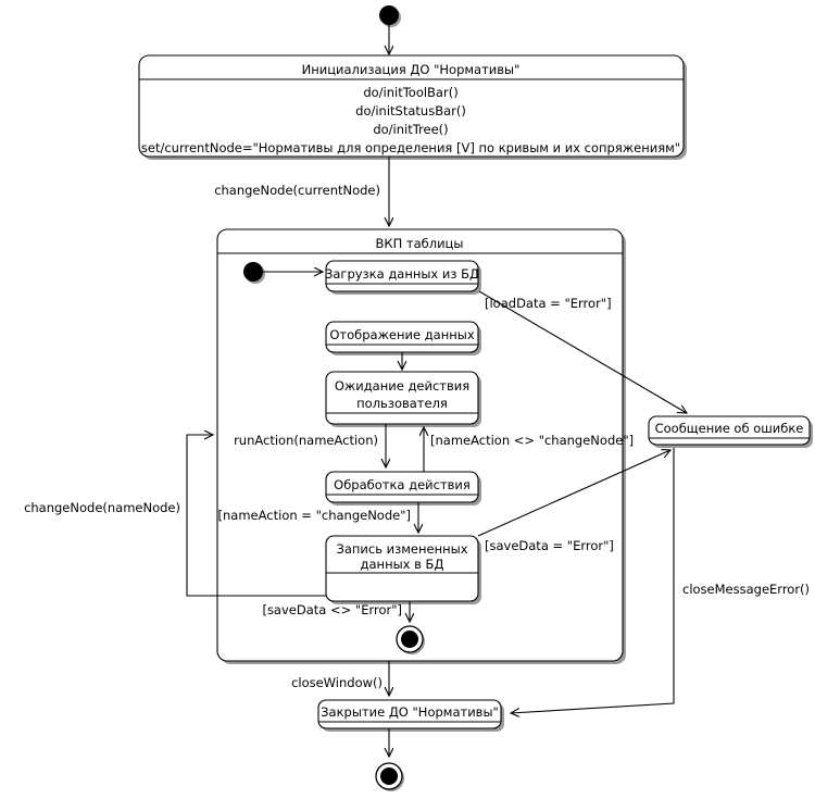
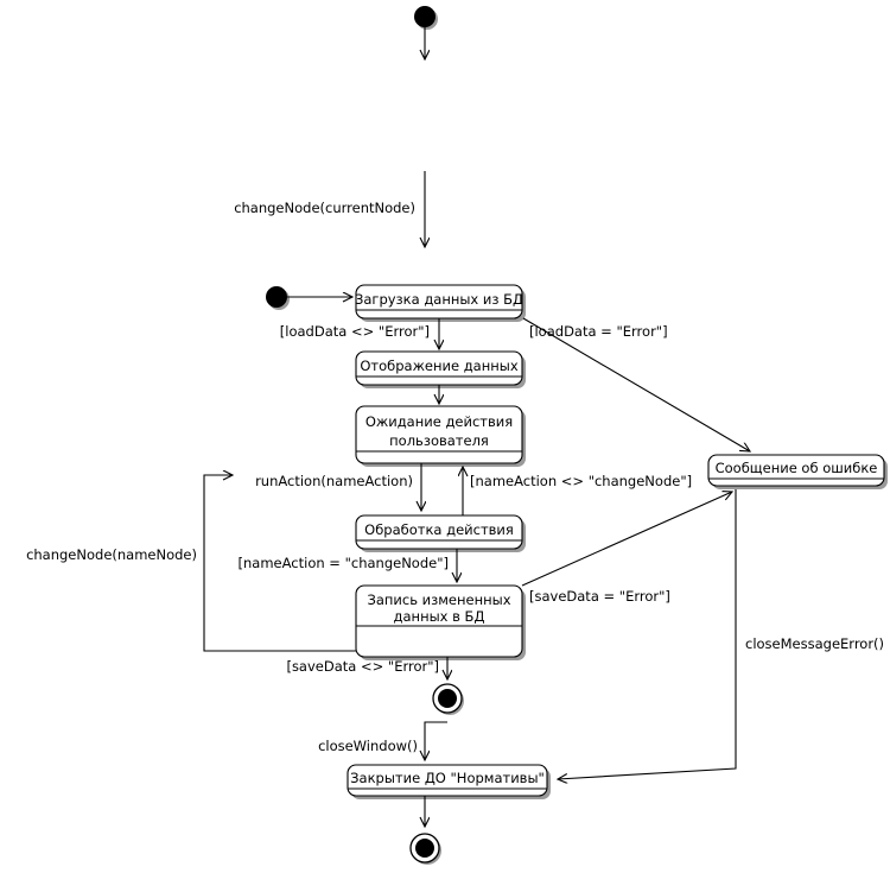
- Инициализация ДО "Нормативы"
- do/initToolBar()
- do/initStatusBar()
- do/initTree()
- set/currentNode="Нормативы для определения [V] по кривым и их сопряжениям"
  changeNode(currentNode)
- ВКП таблицы
  Загрузка данных из БД
+ [loadData <> "Error"]
  [loadData = "Error"]
  Отображение данных
  Ожидание действия
  пользователя
  runAction(nameAction)
  [nameAction <> "changeNode"]
  Обработка действия
  [nameAction = "changeNode"]
  Запись измененных
  данных в БД
  [saveData = "Error"]
  changeNode(nameNode)
  [saveData <> "Error"]
  Сообщение об ошибке
  closeMessageError()
  closeWindow()
  Закрытие ДО "Нормативы"
